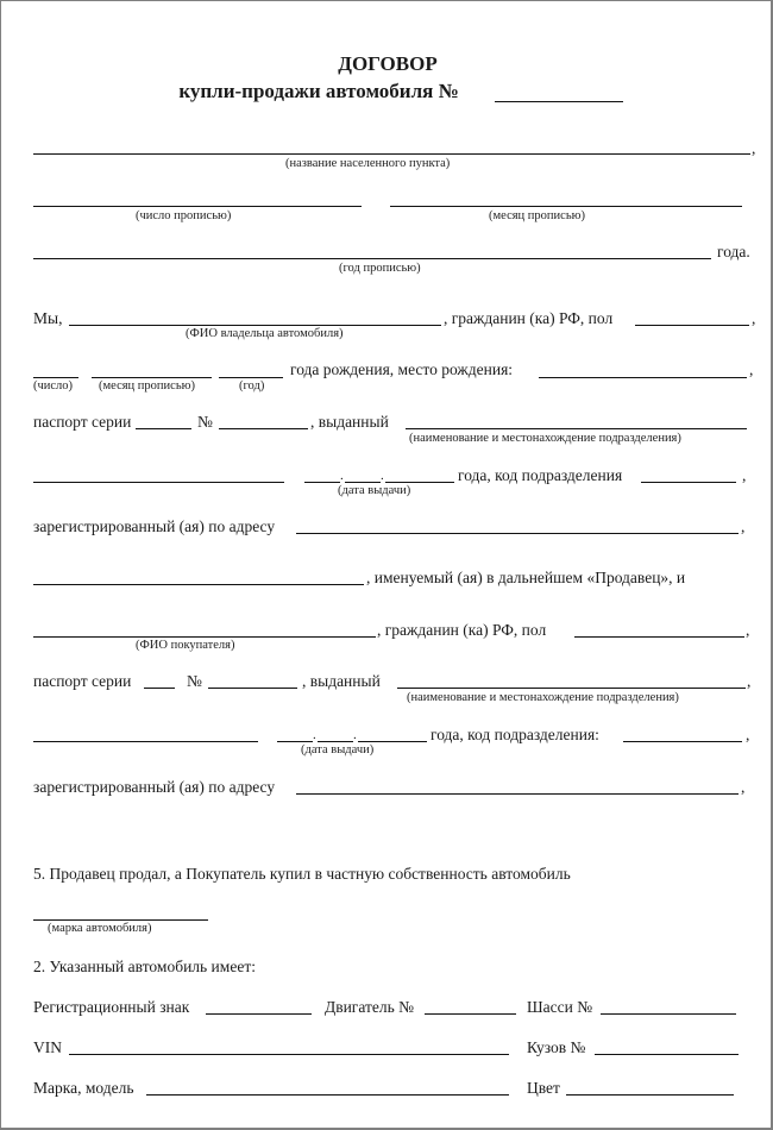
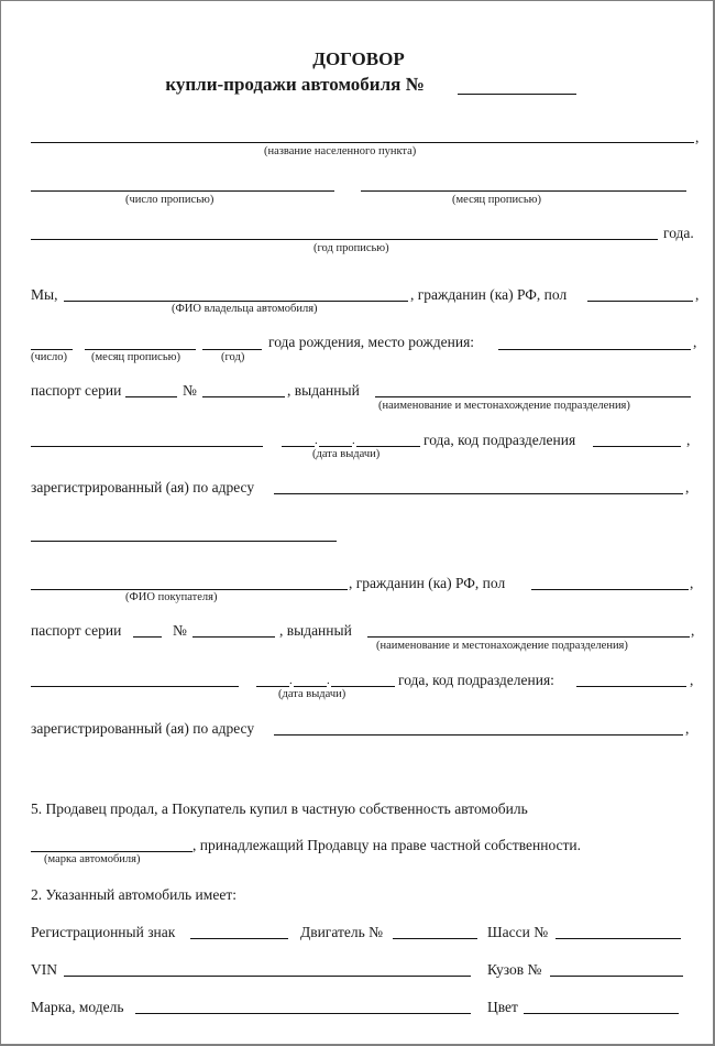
  ДОГОВОР
  купли-продажи автомобиля №
  ,
  (название населенного пункта)
  (число прописью)
  (месяц прописью)
  года.
  (год прописью)
  Мы,
  (ФИО владельца автомобиля)
  , гражданин (ка) РФ, пол
  ,
  (число)
  (месяц прописью)
  (год)
  года рождения, место рождения:
  ,
  паспорт серии
  №
  , выданный
  (наименование и местонахождение подразделения)
  .
  .
  (дата выдачи)
  года, код подразделения
  ,
  зарегистрированный (ая) по адресу
  ,
- , именуемый (ая) в дальнейшем «Продавец», и
  (ФИО покупателя)
  , гражданин (ка) РФ, пол
  ,
  паспорт серии
  №
  , выданный
  ,
  (наименование и местонахождение подразделения)
  .
  .
  (дата выдачи)
  года, код подразделения:
  ,
  зарегистрированный (ая) по адресу
  ,
  5. Продавец продал, а Покупатель купил в частную собственность автомобиль
  (марка автомобиля)
+ , принадлежащий Продавцу на праве частной собственности.
  2. Указанный автомобиль имеет:
  Регистрационный знак
  Двигатель №
  Шасси №
  VIN
  Кузов №
  Марка, модель
  Цвет
